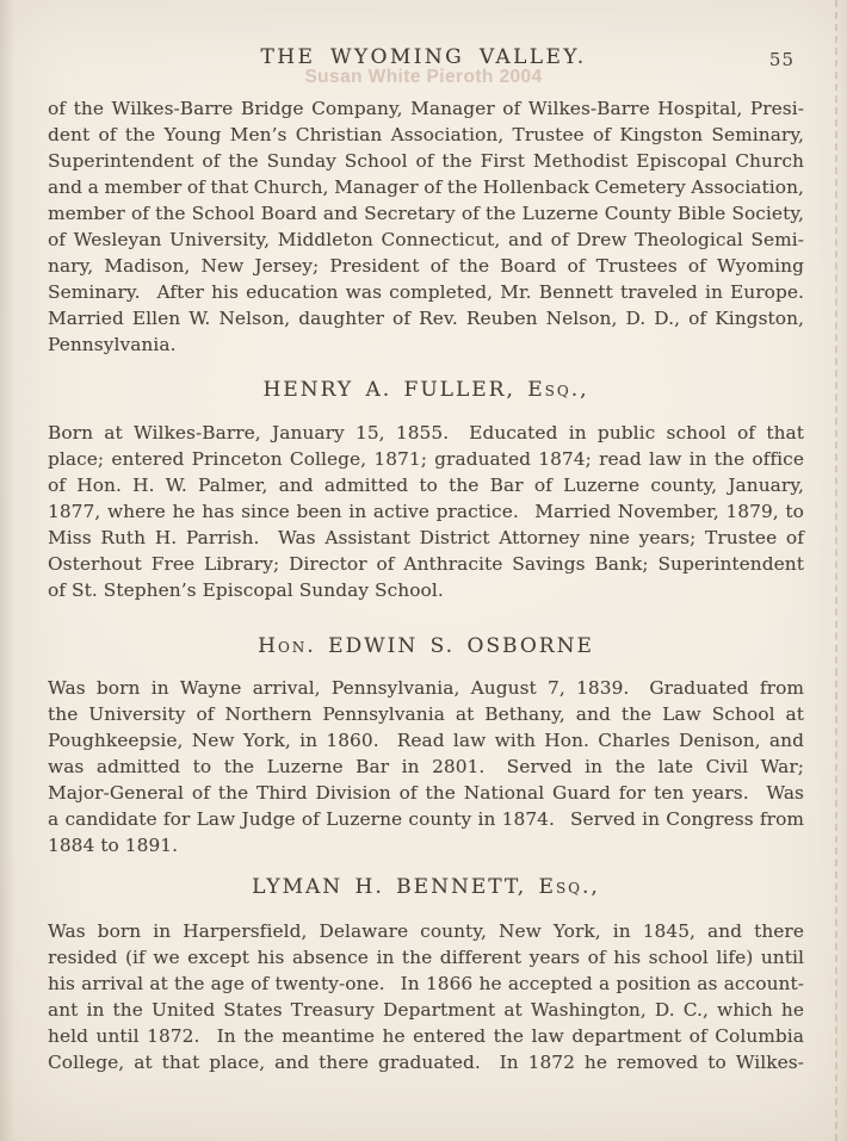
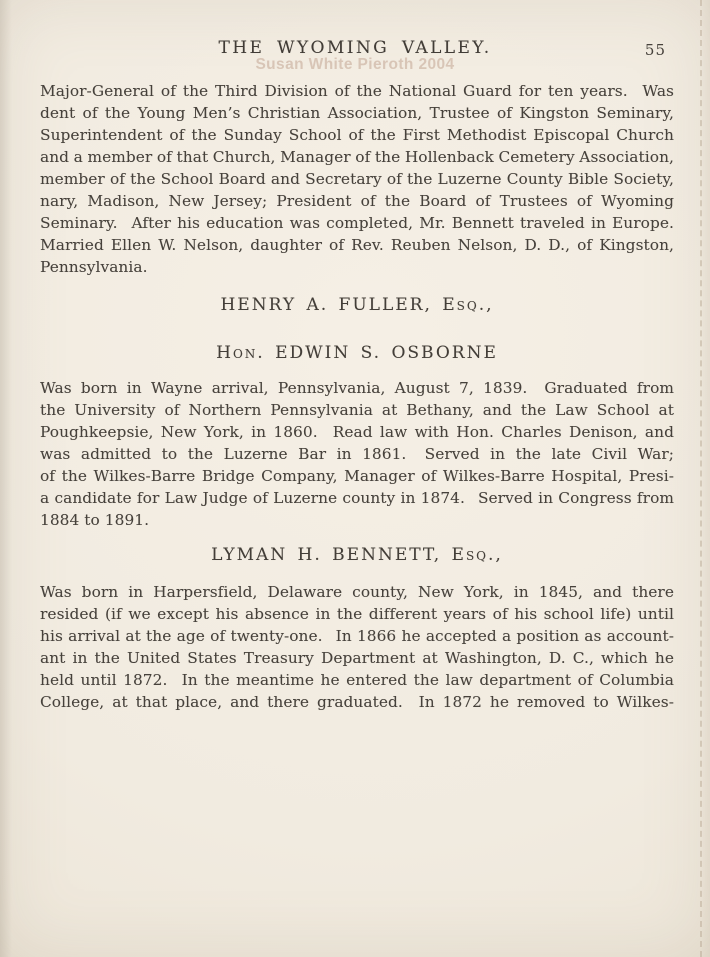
  THE WYOMING VALLEY.
  55
  Susan White Pieroth 2004
- of the Wilkes-Barre Bridge Company, Manager of Wilkes-Barre Hospital, Presi-
+ Major-General of the Third Division of the National Guard for ten years. Was
  dent of the Young Men’s Christian Association, Trustee of Kingston Seminary,
  Superintendent of the Sunday School of the First Methodist Episcopal Church
  and a member of that Church, Manager of the Hollenback Cemetery Association,
  member of the School Board and Secretary of the Luzerne County Bible Society,
- of Wesleyan University, Middleton Connecticut, and of Drew Theological Semi-
  nary, Madison, New Jersey; President of the Board of Trustees of Wyoming
  Seminary. After his education was completed, Mr. Bennett traveled in Europe.
  Married Ellen W. Nelson, daughter of Rev. Reuben Nelson, D. D., of Kingston,
  Pennsylvania.
  HENRY A. FULLER, Esq.,
- Born at Wilkes-Barre, January 15, 1855. Educated in public school of that
- place; entered Princeton College, 1871; graduated 1874; read law in the office
- of Hon. H. W. Palmer, and admitted to the Bar of Luzerne county, January,
- 1877, where he has since been in active practice. Married November, 1879, to
- Miss Ruth H. Parrish. Was Assistant District Attorney nine years; Trustee of
- Osterhout Free Library; Director of Anthracite Savings Bank; Superintendent
- of St. Stephen’s Episcopal Sunday School.
  Hon. EDWIN S. OSBORNE
  Was born in Wayne arrival, Pennsylvania, August 7, 1839. Graduated from
  the University of Northern Pennsylvania at Bethany, and the Law School at
  Poughkeepsie, New York, in 1860. Read law with Hon. Charles Denison, and
- was admitted to the Luzerne Bar in 2801. Served in the late Civil War;
+ was admitted to the Luzerne Bar in 1861. Served in the late Civil War;
- Major-General of the Third Division of the National Guard for ten years. Was
+ of the Wilkes-Barre Bridge Company, Manager of Wilkes-Barre Hospital, Presi-
  a candidate for Law Judge of Luzerne county in 1874. Served in Congress from
  1884 to 1891.
  LYMAN H. BENNETT, Esq.,
  Was born in Harpersfield, Delaware county, New York, in 1845, and there
  resided (if we except his absence in the different years of his school life) until
  his arrival at the age of twenty-one. In 1866 he accepted a position as account-
  ant in the United States Treasury Department at Washington, D. C., which he
  held until 1872. In the meantime he entered the law department of Columbia
  College, at that place, and there graduated. In 1872 he removed to Wilkes-
